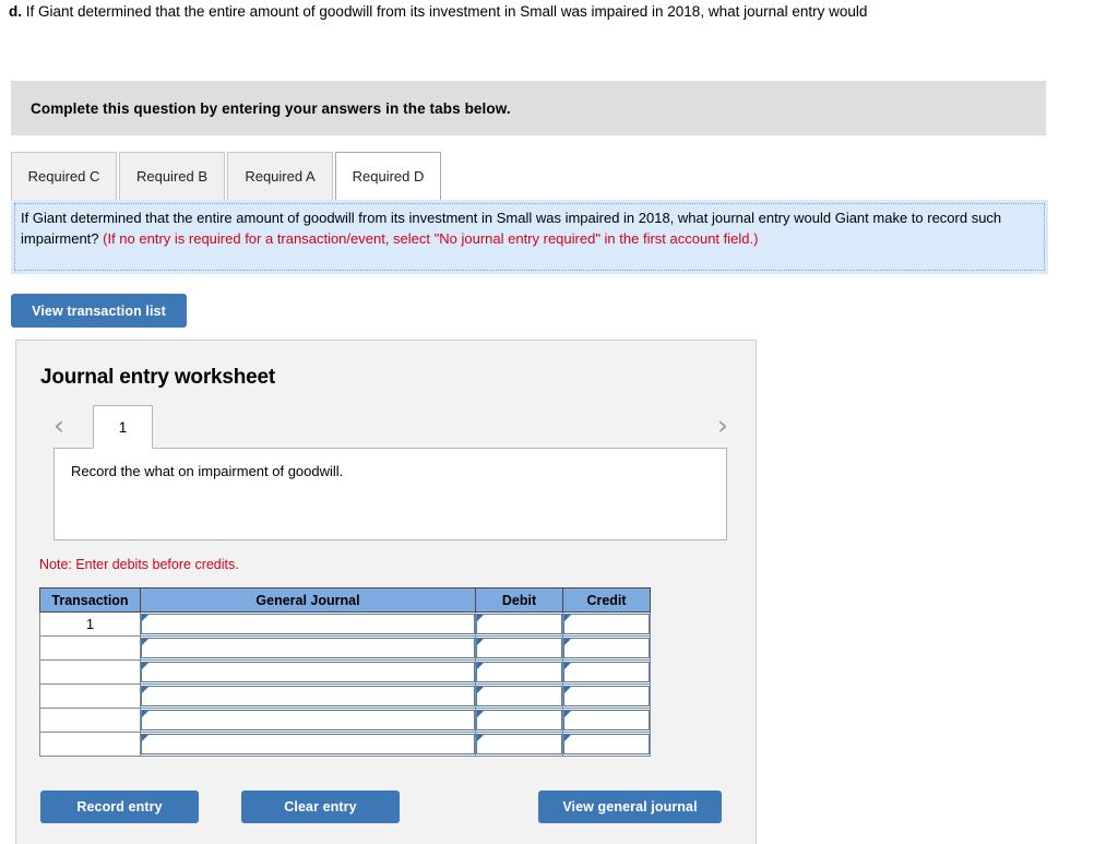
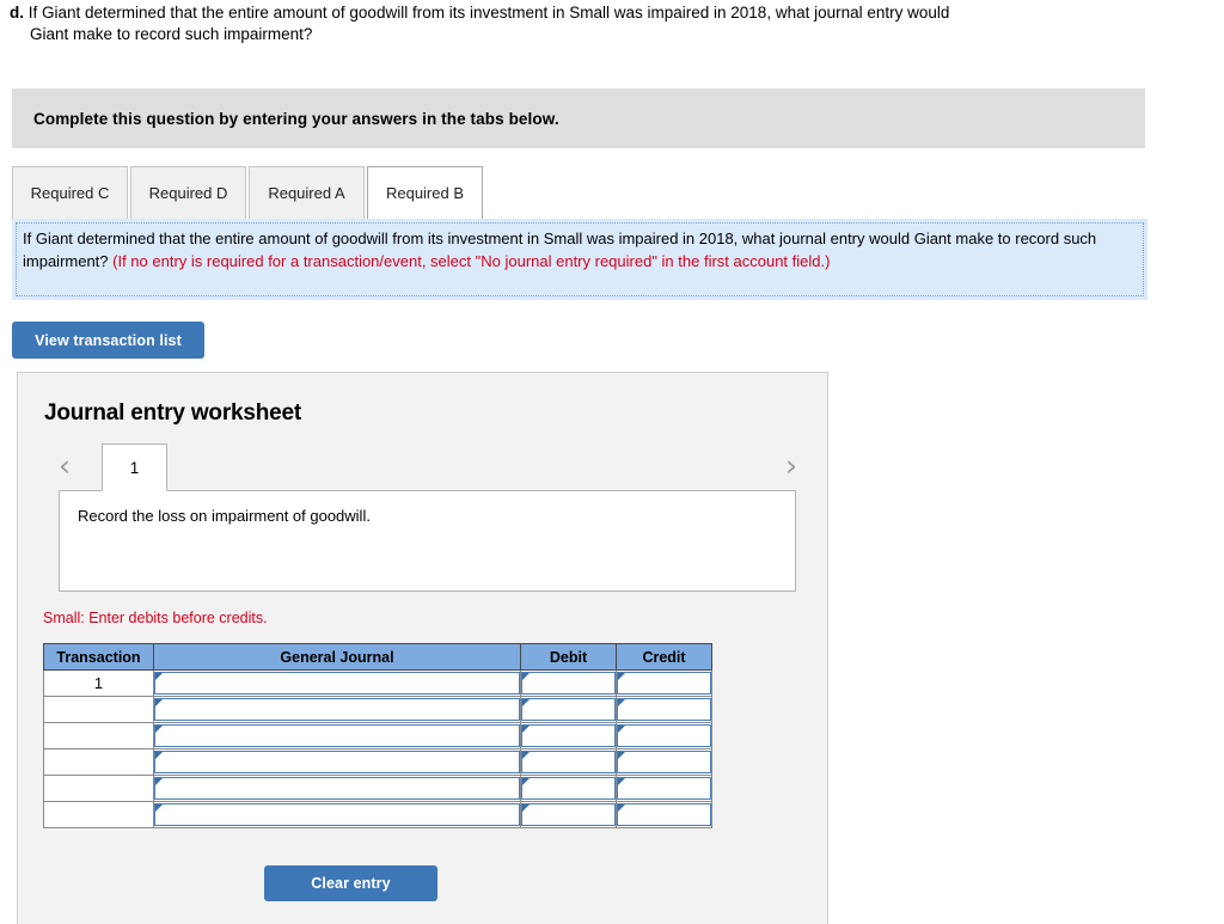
  d. If Giant determined that the entire amount of goodwill from its investment in Small was impaired in 2018, what journal entry would
+ Giant make to record such impairment?
  Complete this question by entering your answers in the tabs below.
  Required C
- Required B
+ Required D
  Required A
- Required D
+ Required B
  If Giant determined that the entire amount of goodwill from its investment in Small was impaired in 2018, what journal entry would Giant make to record such impairment? (If no entry is required for a transaction/event, select "No journal entry required" in the first account field.)
  View transaction list
  Journal entry worksheet
  ‹
  1
  ›
- Record the what on impairment of goodwill.
+ Record the loss on impairment of goodwill.
- Note: Enter debits before credits.
+ Small: Enter debits before credits.
  Transaction	General Journal	Debit	Credit
  1
- Record entry
  Clear entry
- View general journal
